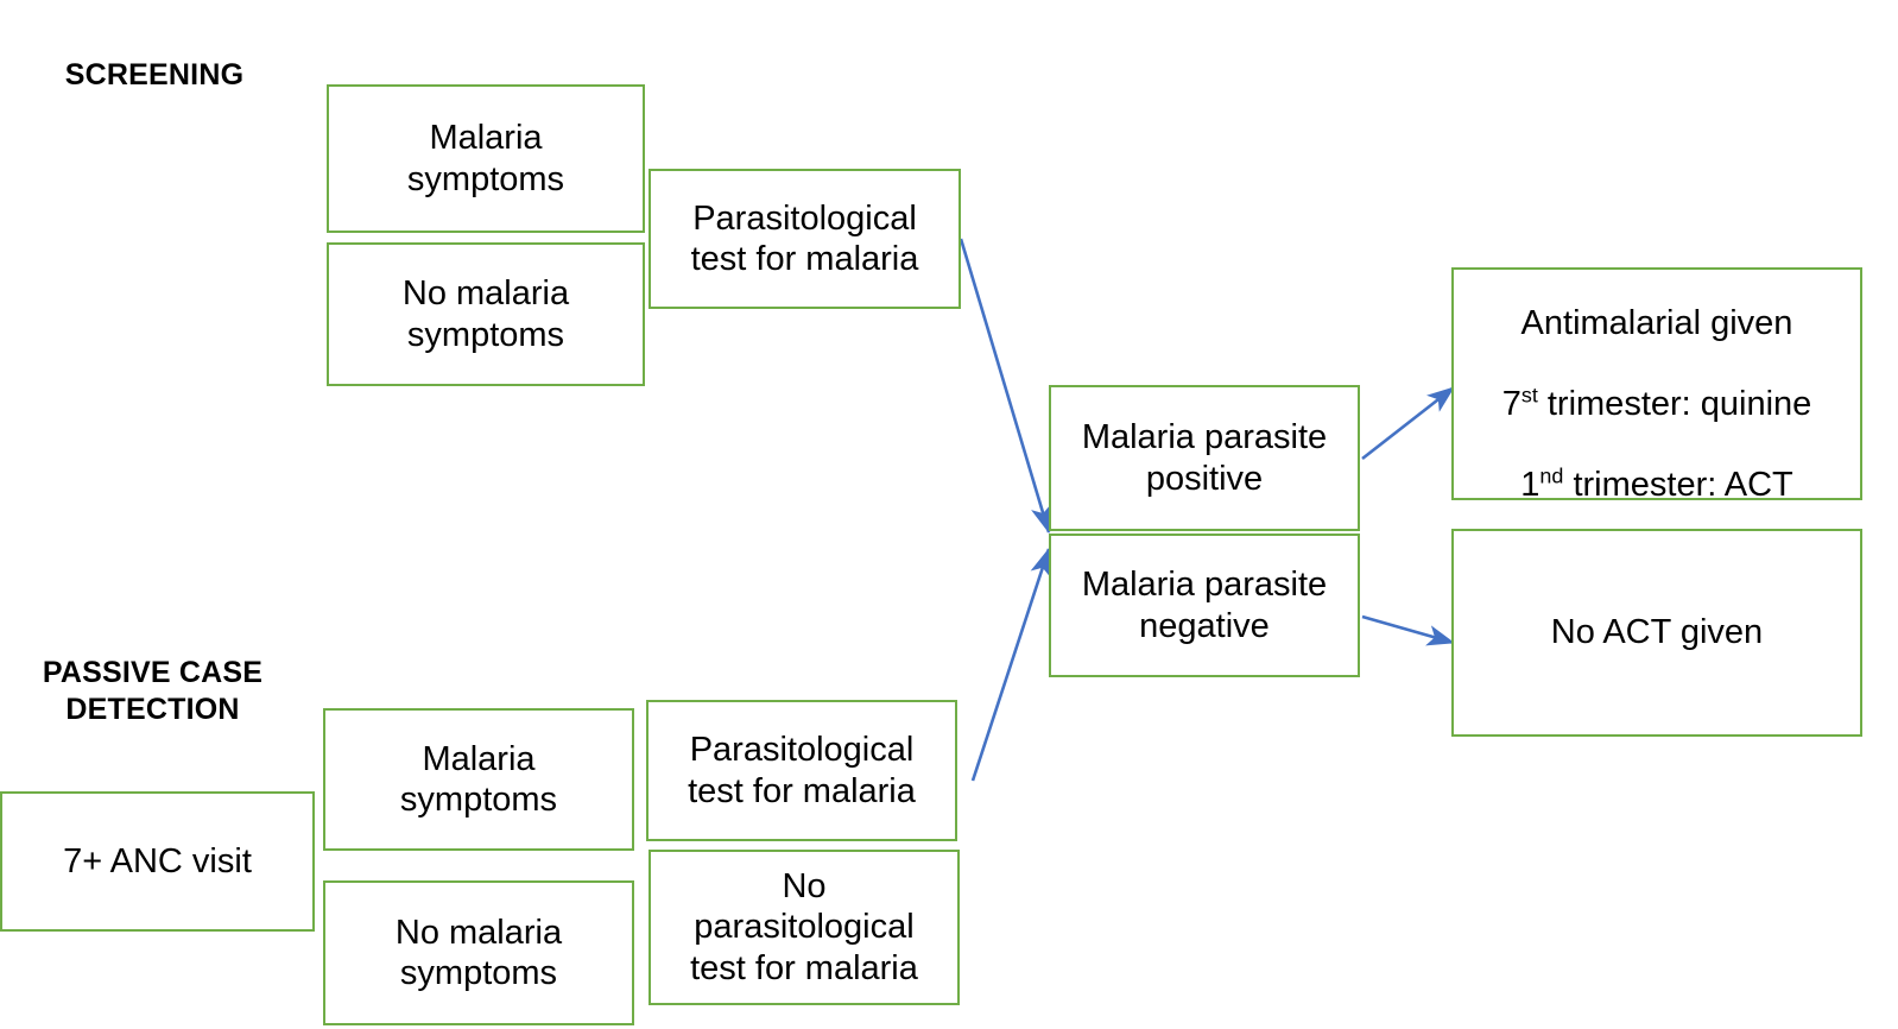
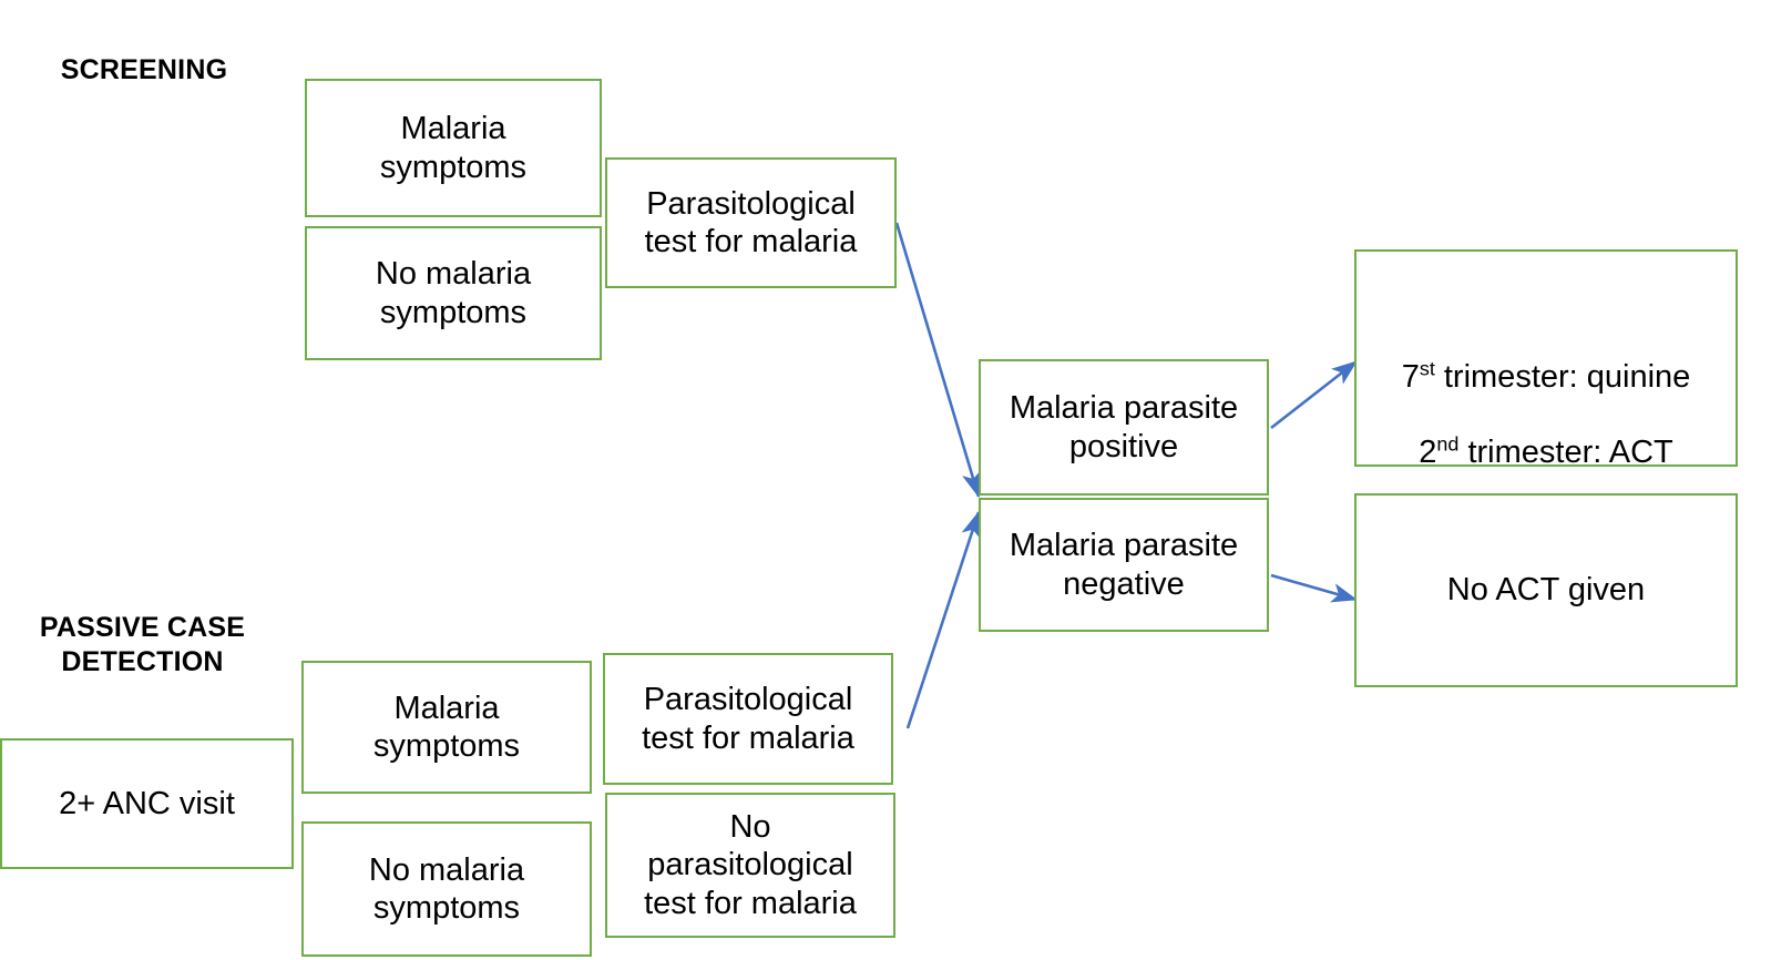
  SCREENING
  PASSIVE CASE
  DETECTION
  Malaria
  symptoms
  No malaria
  symptoms
  Parasitological
  test for malaria
  Malaria parasite
  positive
  Malaria parasite
  negative
- Antimalarial given
  7st trimester: quinine
- 1nd trimester: ACT
+ 2nd trimester: ACT
  No ACT given
- 7+ ANC visit
+ 2+ ANC visit
  Malaria
  symptoms
  No malaria
  symptoms
  Parasitological
  test for malaria
  No
  parasitological
  test for malaria
